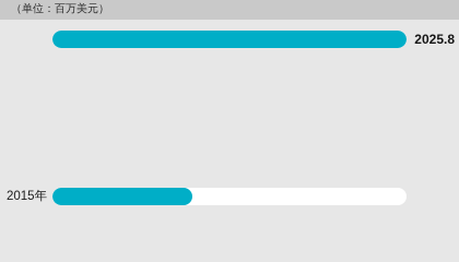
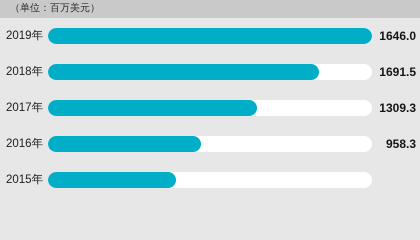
  （单位：百万美元）
+ 2019年
- 2025.8
+ 1646.0
+ 2018年
+ 1691.5
+ 2017年
+ 1309.3
+ 2016年
+ 958.3
  2015年
